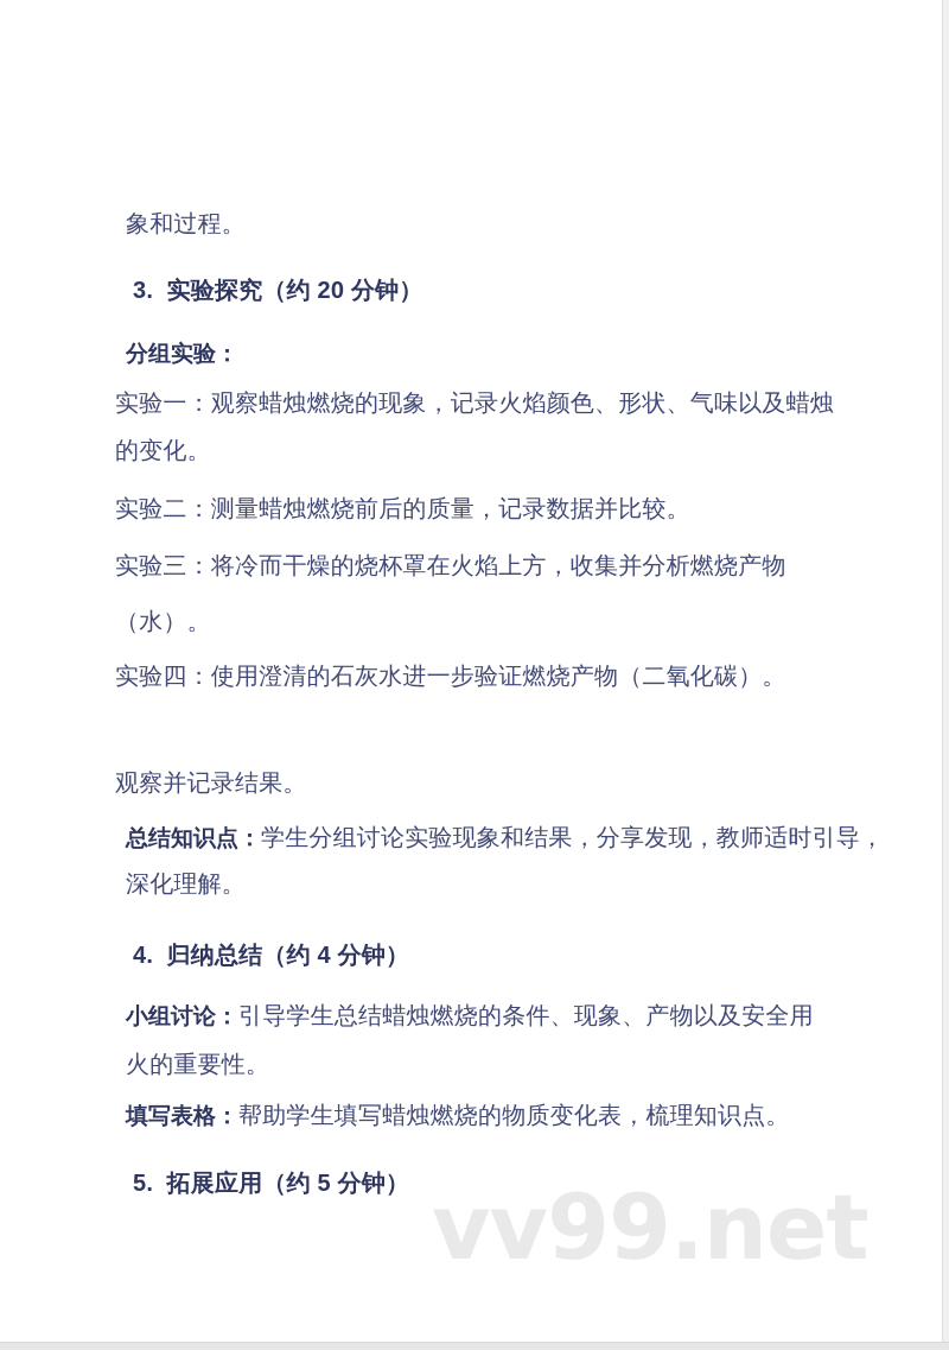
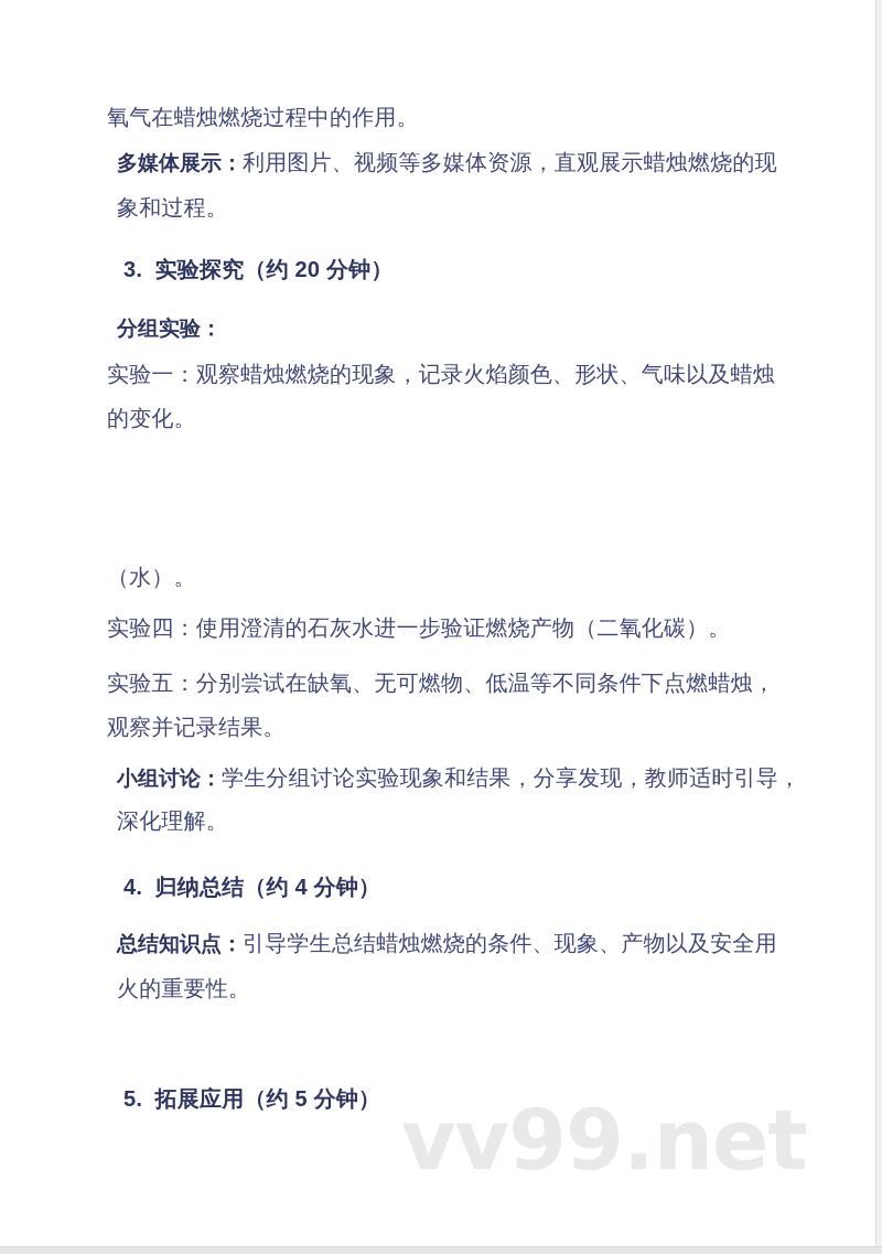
+ 氧气在蜡烛燃烧过程中的作用。
+ 多媒体展示：利用图片、视频等多媒体资源，直观展示蜡烛燃烧的现
  象和过程。
  3. 实验探究（约 20 分钟）
  分组实验：
  实验一：观察蜡烛燃烧的现象，记录火焰颜色、形状、气味以及蜡烛
  的变化。
- 实验二：测量蜡烛燃烧前后的质量，记录数据并比较。
- 实验三：将冷而干燥的烧杯罩在火焰上方，收集并分析燃烧产物
  （水）。
  实验四：使用澄清的石灰水进一步验证燃烧产物（二氧化碳）。
+ 实验五：分别尝试在缺氧、无可燃物、低温等不同条件下点燃蜡烛，
  观察并记录结果。
- 总结知识点：学生分组讨论实验现象和结果，分享发现，教师适时引导，
+ 小组讨论：学生分组讨论实验现象和结果，分享发现，教师适时引导，
  深化理解。
  4. 归纳总结（约 4 分钟）
- 小组讨论：引导学生总结蜡烛燃烧的条件、现象、产物以及安全用
+ 总结知识点：引导学生总结蜡烛燃烧的条件、现象、产物以及安全用
  火的重要性。
- 填写表格：帮助学生填写蜡烛燃烧的物质变化表，梳理知识点。
  5. 拓展应用（约 5 分钟）
